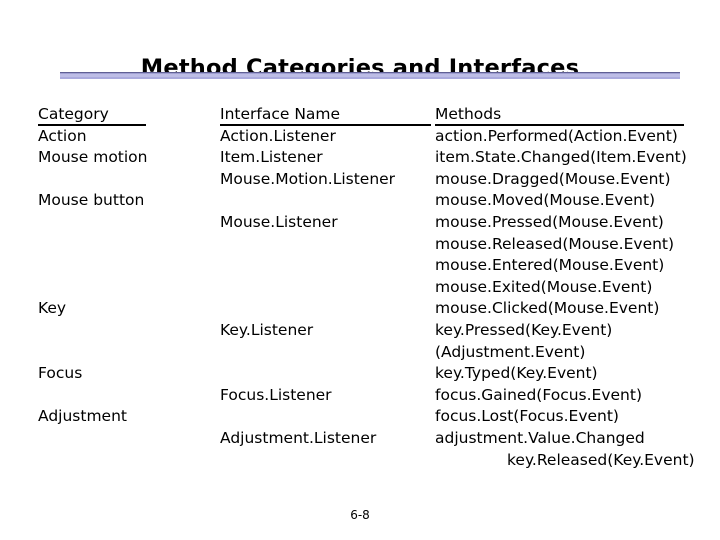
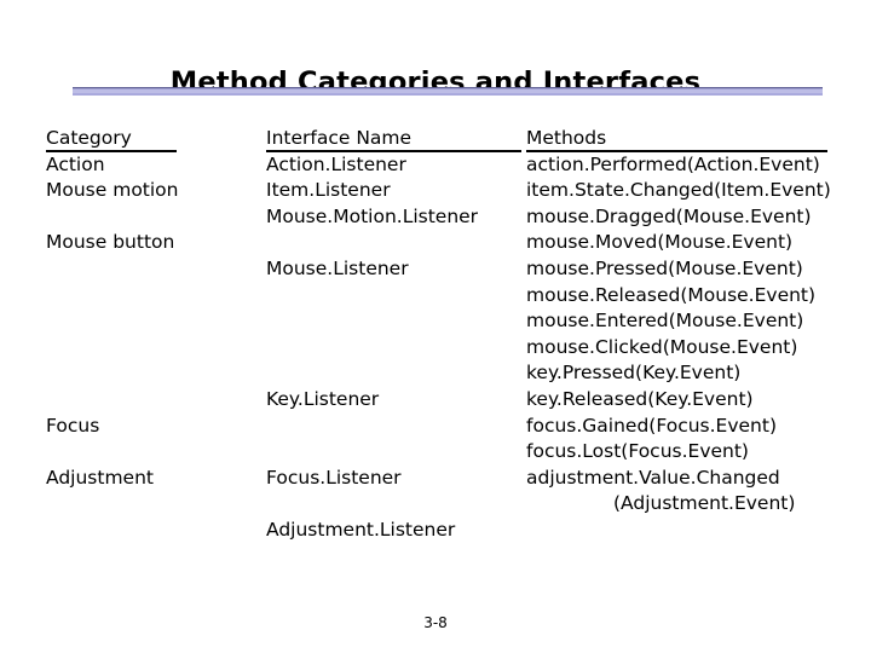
  Method Categories and Interfaces
  Category
  Action
  Mouse motion
  Mouse button
- Key
  Focus
  Adjustment
  Interface Name
  Action.Listener
  Item.Listener
  Mouse.Motion.Listener
  Mouse.Listener
  Key.Listener
  Focus.Listener
  Adjustment.Listener
  Methods
  action.Performed(Action.Event)
  item.State.Changed(Item.Event)
  mouse.Dragged(Mouse.Event)
  mouse.Moved(Mouse.Event)
  mouse.Pressed(Mouse.Event)
  mouse.Released(Mouse.Event)
  mouse.Entered(Mouse.Event)
- mouse.Exited(Mouse.Event)
  mouse.Clicked(Mouse.Event)
  key.Pressed(Key.Event)
- (Adjustment.Event)
+ key.Released(Key.Event)
- key.Typed(Key.Event)
  focus.Gained(Focus.Event)
  focus.Lost(Focus.Event)
  adjustment.Value.Changed
- key.Released(Key.Event)
+ (Adjustment.Event)
- 6-8
+ 3-8
